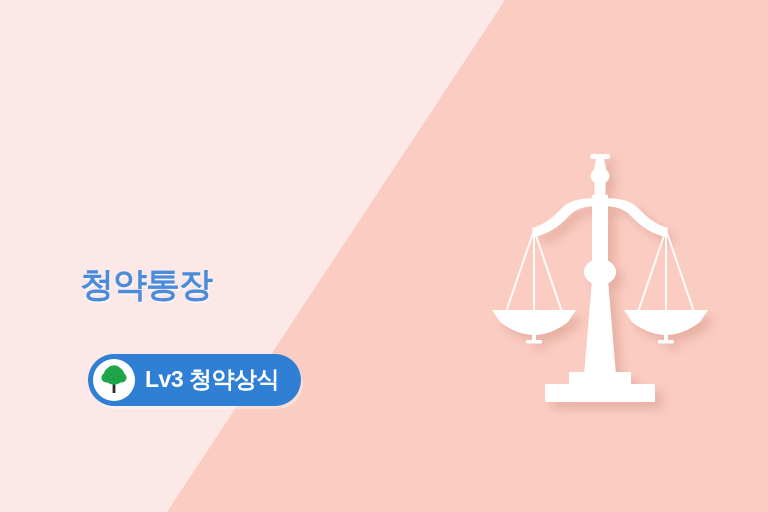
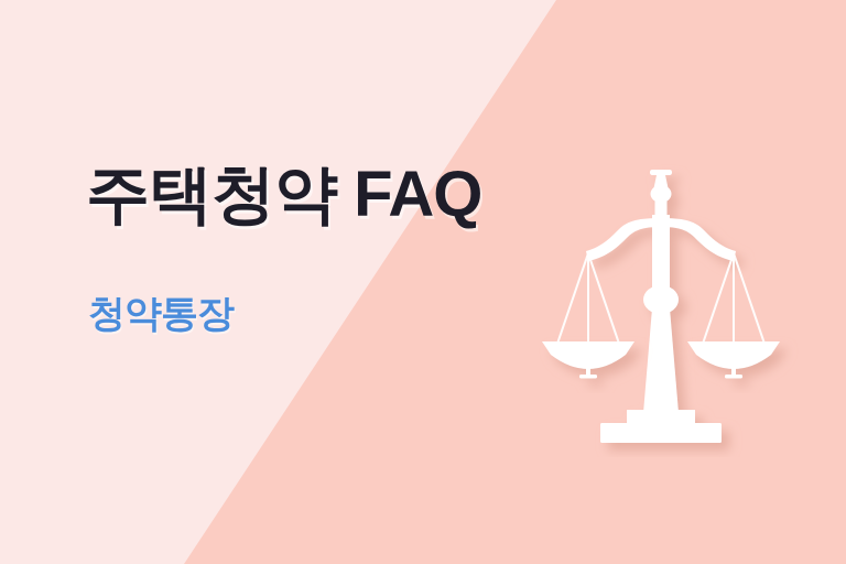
+ 주택청약 FAQ
  청약통장
- Lv3 청약상식
